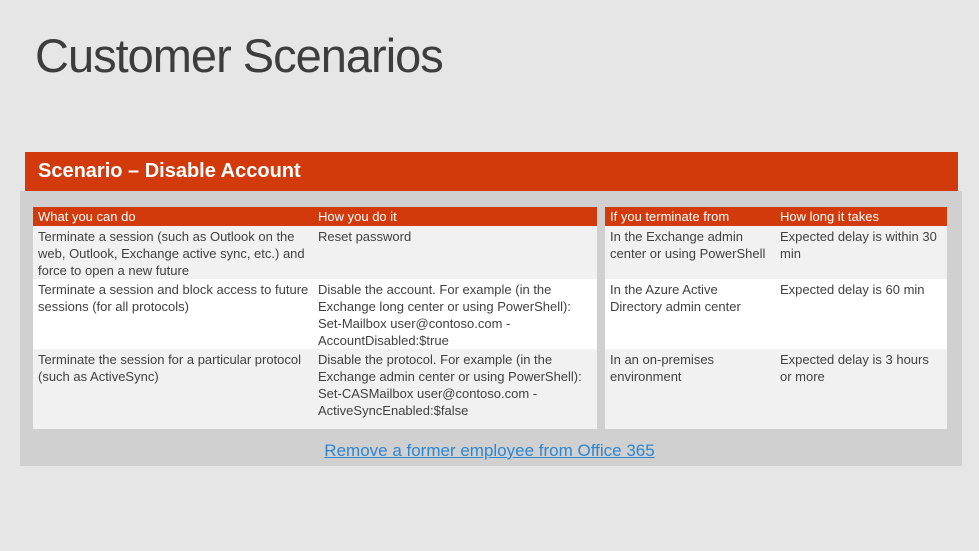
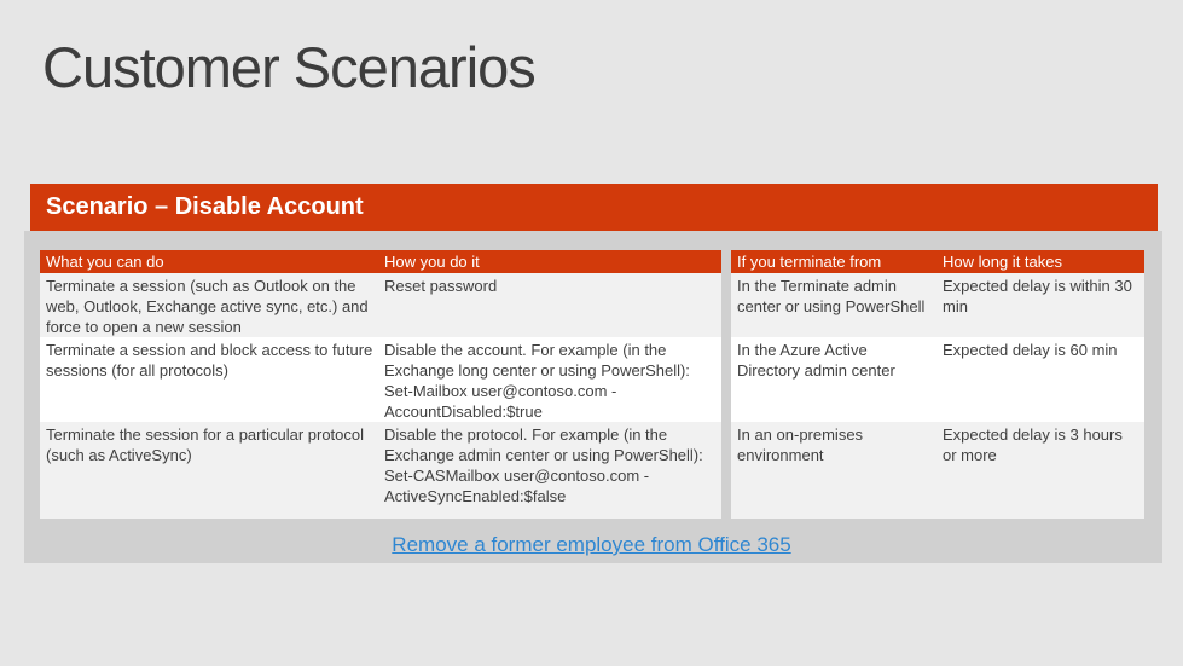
  Customer Scenarios
  Scenario – Disable Account
  What you can do
  How you do it
- Terminate a session (such as Outlook on the web, Outlook, Exchange active sync, etc.) and force to open a new future
+ Terminate a session (such as Outlook on the web, Outlook, Exchange active sync, etc.) and force to open a new session
  Reset password
  Terminate a session and block access to future sessions (for all protocols)
  Disable the account. For example (in the Exchange long center or using PowerShell): Set-Mailbox user@contoso.com -AccountDisabled:$true
  Terminate the session for a particular protocol (such as ActiveSync)
  Disable the protocol. For example (in the Exchange admin center or using PowerShell): Set-CASMailbox user@contoso.com -ActiveSyncEnabled:$false
  If you terminate from
  How long it takes
- In the Exchange admin center or using PowerShell
+ In the Terminate admin center or using PowerShell
  Expected delay is within 30 min
  In the Azure Active Directory admin center
  Expected delay is 60 min
  In an on-premises environment
  Expected delay is 3 hours or more
  Remove a former employee from Office 365
